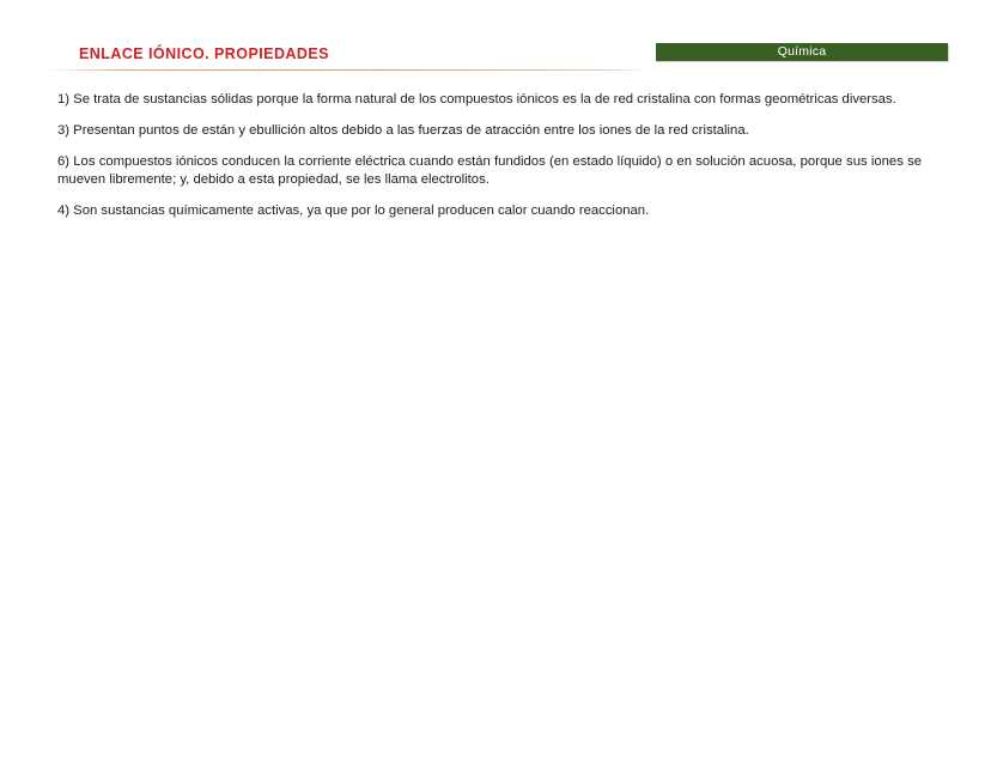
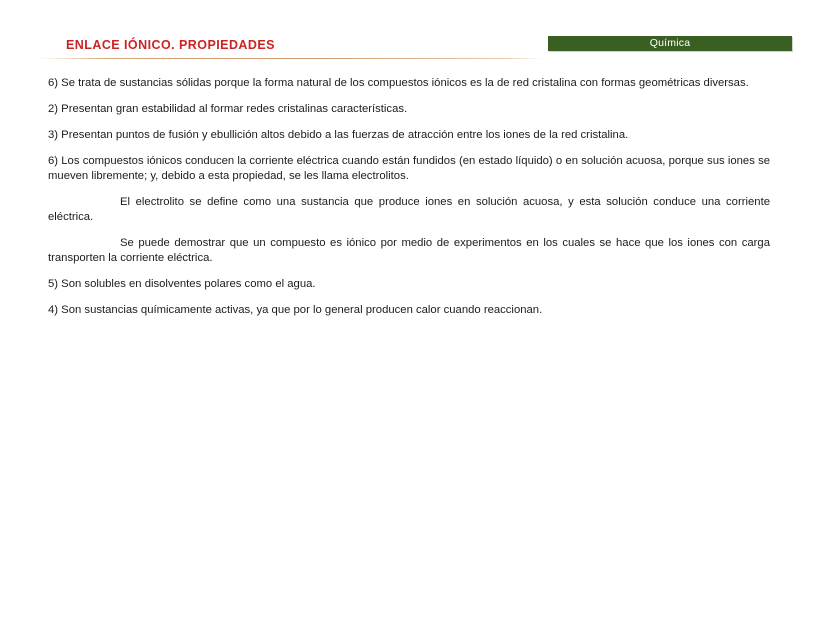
  ENLACE IÓNICO. PROPIEDADES
  Química
- 1) Se trata de sustancias sólidas porque la forma natural de los compuestos iónicos es la de red cristalina con formas geométricas diversas.
+ 6) Se trata de sustancias sólidas porque la forma natural de los compuestos iónicos es la de red cristalina con formas geométricas diversas.
+ 2) Presentan gran estabilidad al formar redes cristalinas características.
- 3) Presentan puntos de están y ebullición altos debido a las fuerzas de atracción entre los iones de la red cristalina.
+ 3) Presentan puntos de fusión y ebullición altos debido a las fuerzas de atracción entre los iones de la red cristalina.
  6) Los compuestos iónicos conducen la corriente eléctrica cuando están fundidos (en estado líquido) o en solución acuosa, porque sus iones se mueven libremente; y, debido a esta propiedad, se les llama electrolitos.
+ El electrolito se define como una sustancia que produce iones en solución acuosa, y esta solución conduce una corriente eléctrica.
+ Se puede demostrar que un compuesto es iónico por medio de experimentos en los cuales se hace que los iones con carga transporten la corriente eléctrica.
+ 5) Son solubles en disolventes polares como el agua.
  4) Son sustancias químicamente activas, ya que por lo general producen calor cuando reaccionan.
